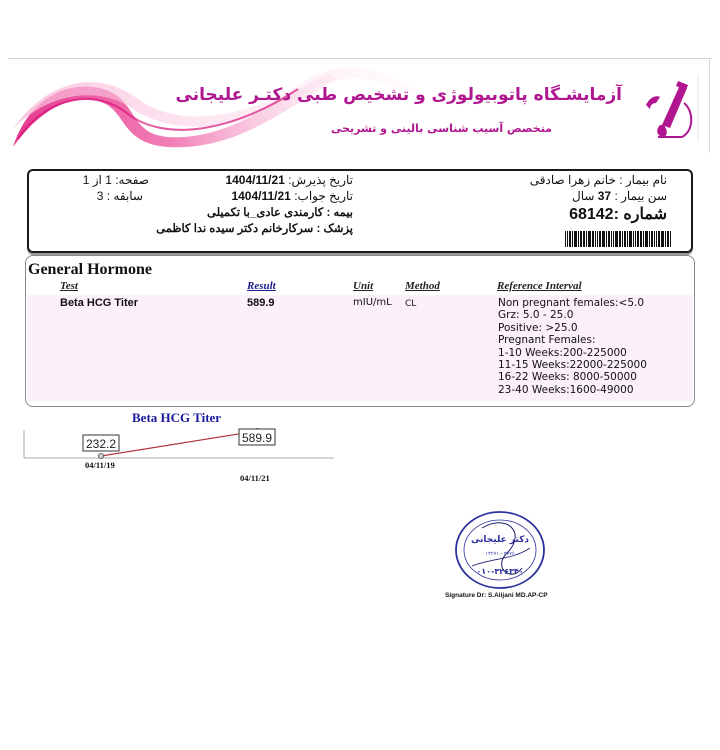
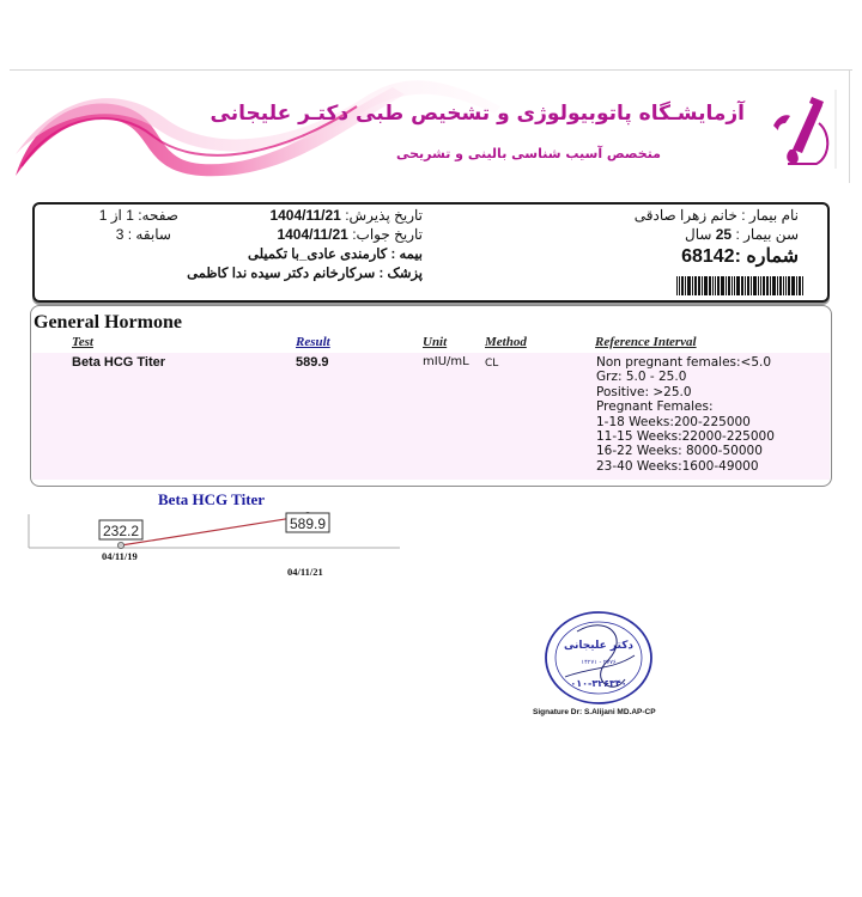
  آزمایشـگاه پاتوبیولوژی و تشخیص طبی دکتـر علیجانی
  متخصص آسیب شناسی بالینی و تشریحی
  نام بیمار : خانم زهرا صادقی
- سن بیمار : 37 سال
+ سن بیمار : 25 سال
  شماره :68142
  تاریخ پذیرش: 1404/11/21
  تاریخ جواب: 1404/11/21
  بیمه : کارمندی عادی_با تکمیلی
  پزشک : سرکارخانم دکتر سیده ندا کاظمی
  صفحه: 1 از 1
  سابقه : 3
  General Hormone
  Test
  Result
  Unit
  Method
  Reference Interval
  Beta HCG Titer
  589.9
  mIU/mL
  CL
  Non pregnant females:<5.0
  Grz: 5.0 - 25.0
  Positive: >25.0
  Pregnant Females:
- 1-10 Weeks:200-225000
+ 1-18 Weeks:200-225000
  11-15 Weeks:22000-225000
  16-22 Weeks: 8000-50000
  23-40 Weeks:1600-49000
  Beta HCG Titer
  232.2
  589.9
  04/11/19
  04/11/21
  دکتر علیجانی
  ۰۱۰-۳۲۶۳۴۰
